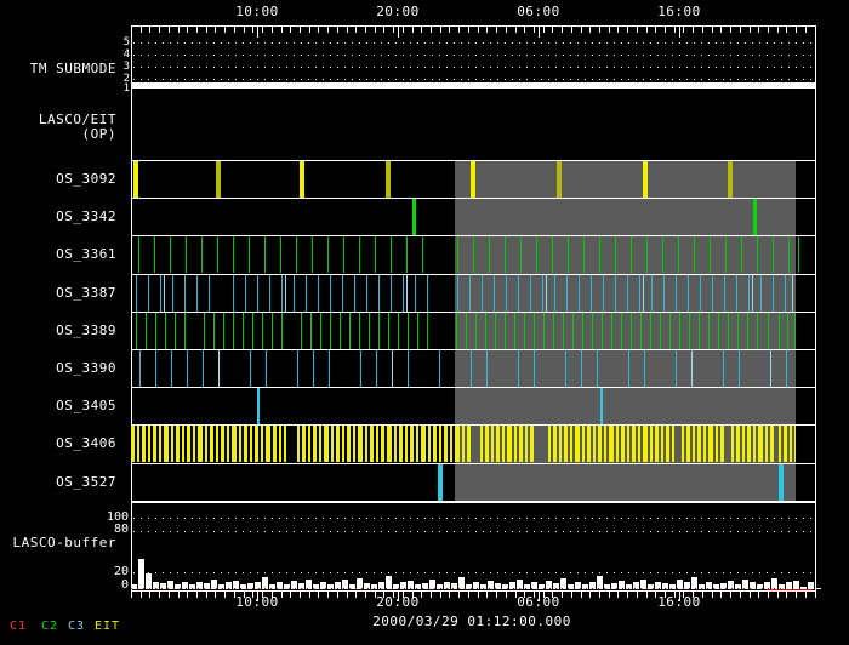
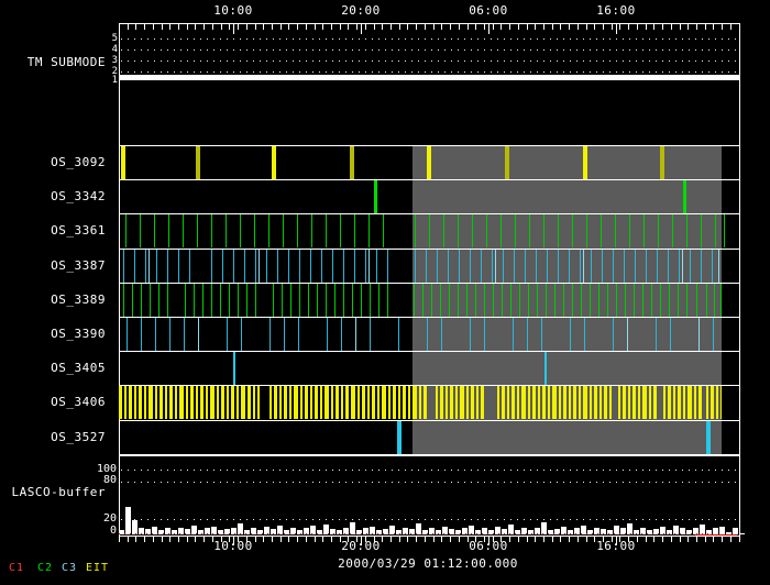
  TM SUBMODE
- LASCO/EIT (OP)
  LASCO-buffer
  2000/03/29 01:12:00.000
  10:00
  10:00
  20:00
  20:00
  06:00
  06:00
  16:00
  16:00
  5
  4
  3
  2
  1
  OS_3092
  OS_3342
  OS_3361
  OS_3387
  OS_3389
  OS_3390
  OS_3405
  OS_3406
  OS_3527
  100
  80
  20
  0
  C1
  C2
  C3
  EIT
